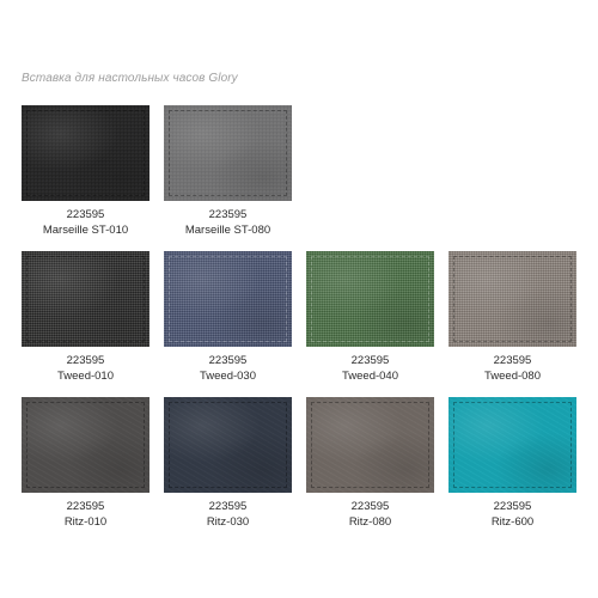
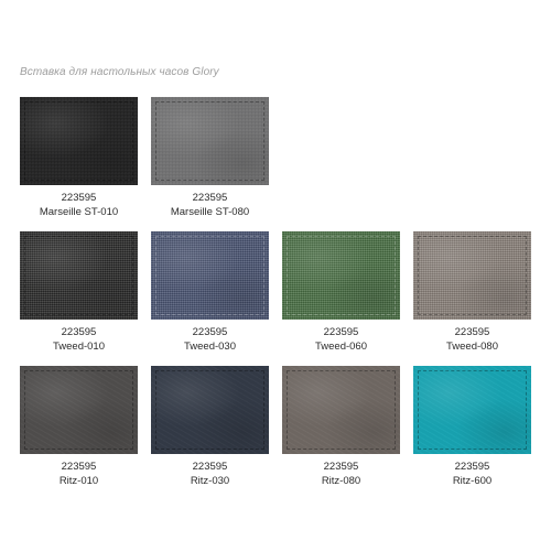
  Вставка для настольных часов Glory
  223595
  Marseille ST-010
  223595
  Marseille ST-080
  223595
  Tweed-010
  223595
  Tweed-030
  223595
- Tweed-040
+ Tweed-060
  223595
  Tweed-080
  223595
  Ritz-010
  223595
  Ritz-030
  223595
  Ritz-080
  223595
  Ritz-600
